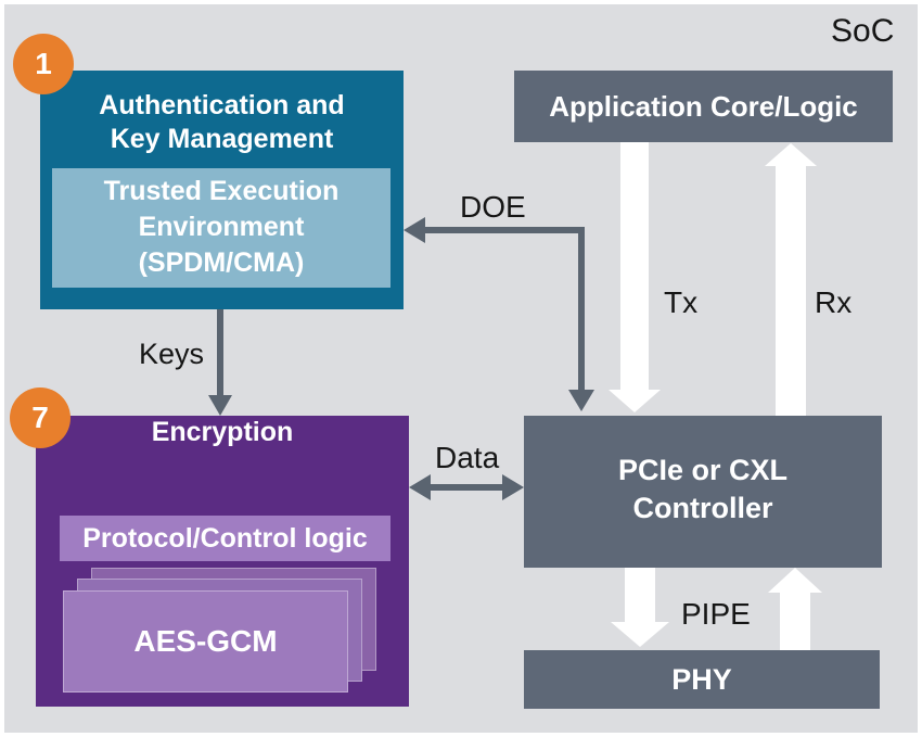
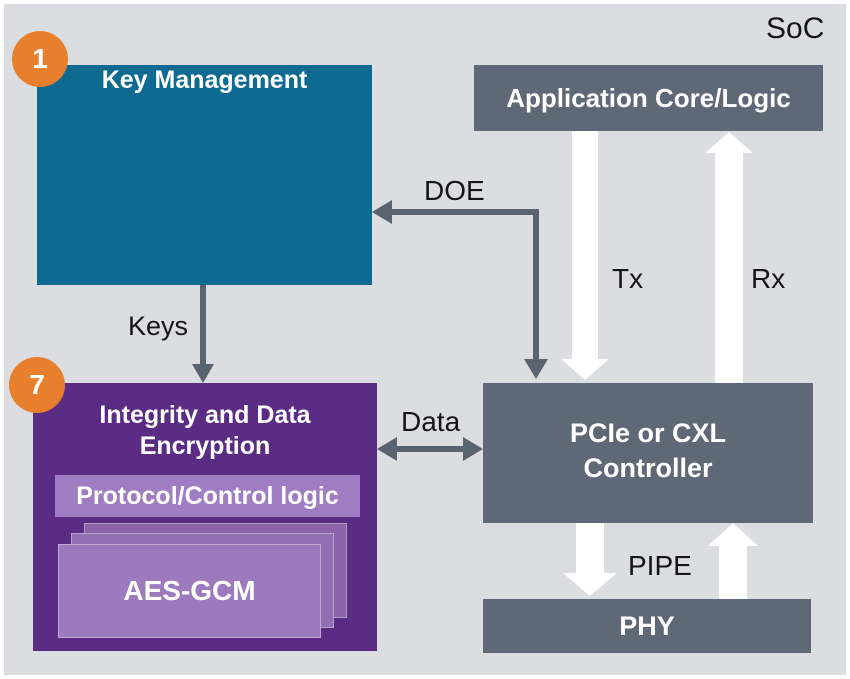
  SoC
  1
- Authentication and
  Key Management
- Trusted Execution
- Environment
- (SPDM/CMA)
  Keys
  7
+ Integrity and Data
  Encryption
  Protocol/Control logic
  AES-GCM
  Data
  DOE
  Application Core/Logic
  Tx
  Rx
  PCIe or CXL
  Controller
  PIPE
  PHY
